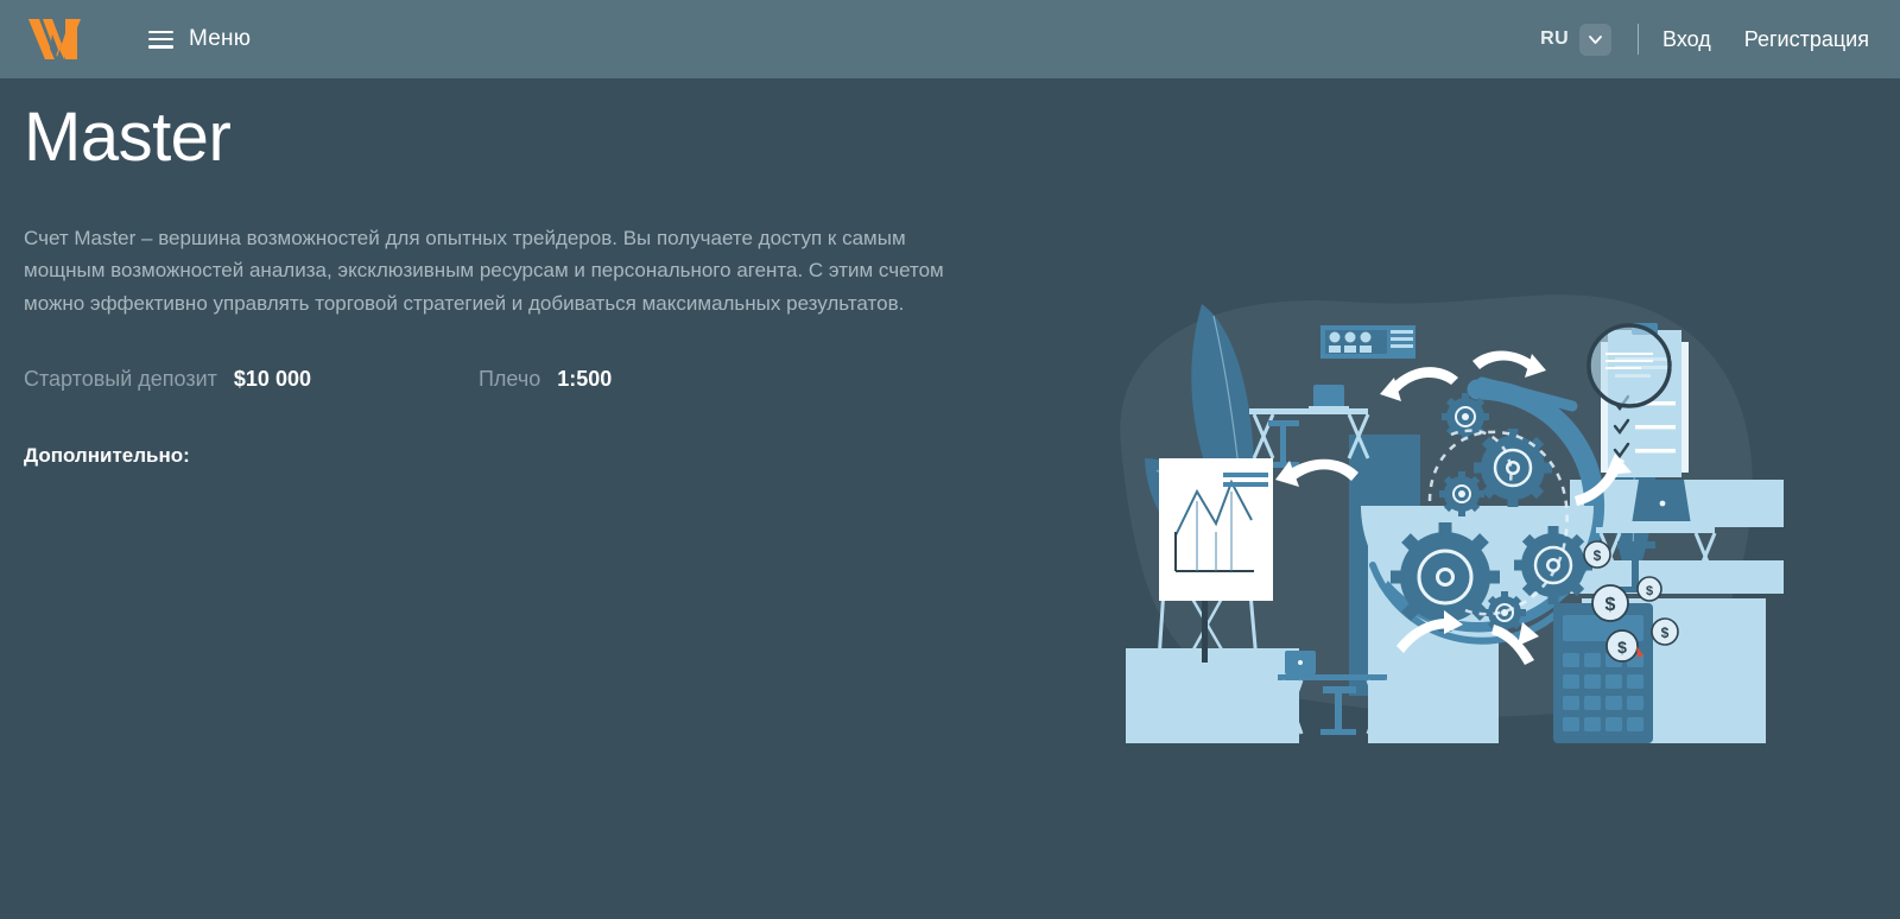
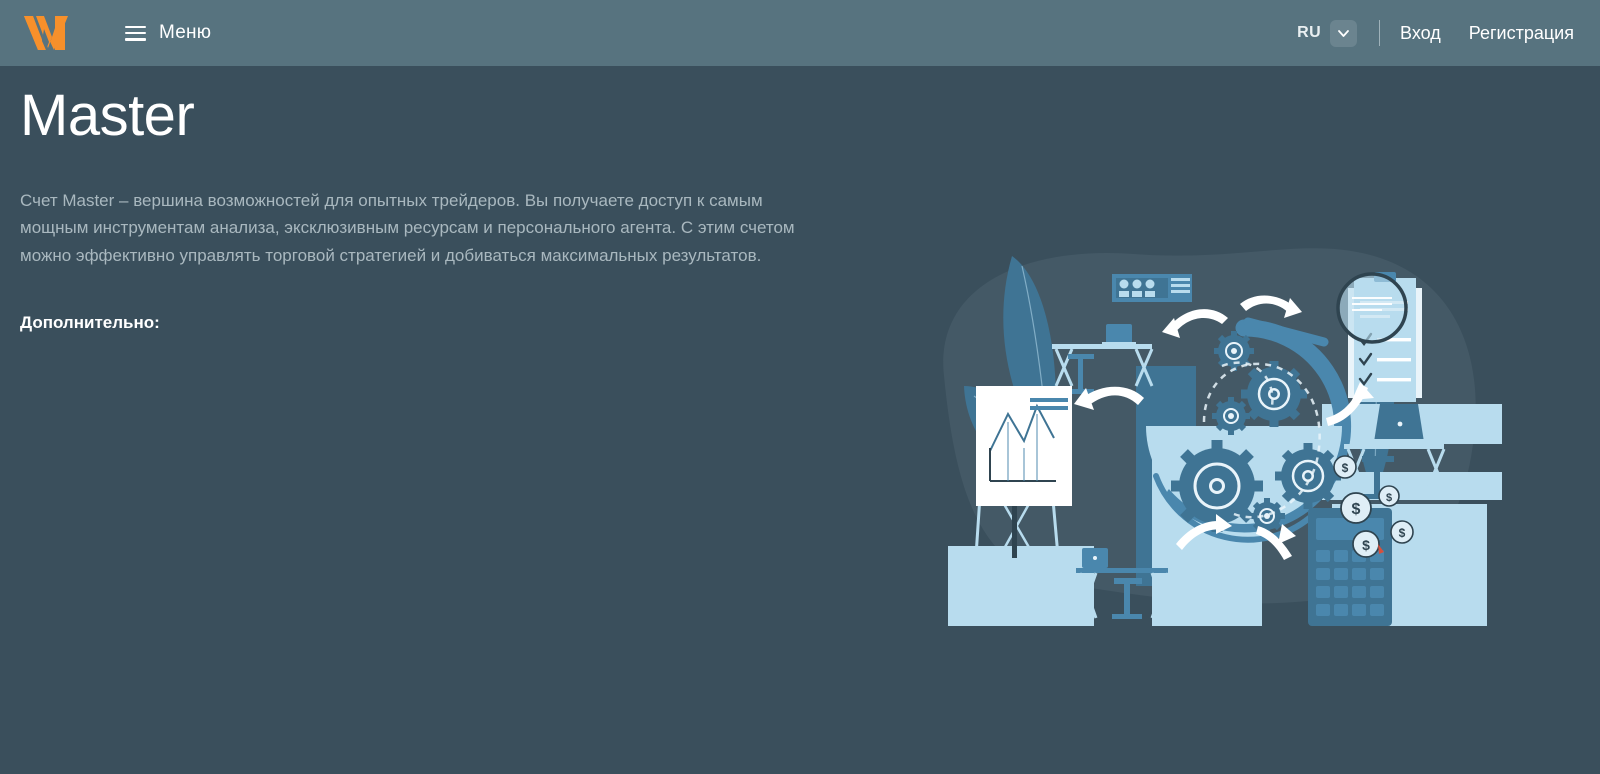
  Меню
  RU
  Вход
  Регистрация
  Master
- Счет Master – вершина возможностей для опытных трейдеров. Вы получаете доступ к самым мощным возможностей анализа, эксклюзивным ресурсам и персонального агента. С этим счетом можно эффективно управлять торговой стратегией и добиваться максимальных результатов.
+ Счет Master – вершина возможностей для опытных трейдеров. Вы получаете доступ к самым мощным инструментам анализа, эксклюзивным ресурсам и персонального агента. С этим счетом можно эффективно управлять торговой стратегией и добиваться максимальных результатов.
- Стартовый депозит
- $10 000
- Плечо
- 1:500
  Дополнительно:
  $
  $
  $
  $
  $
